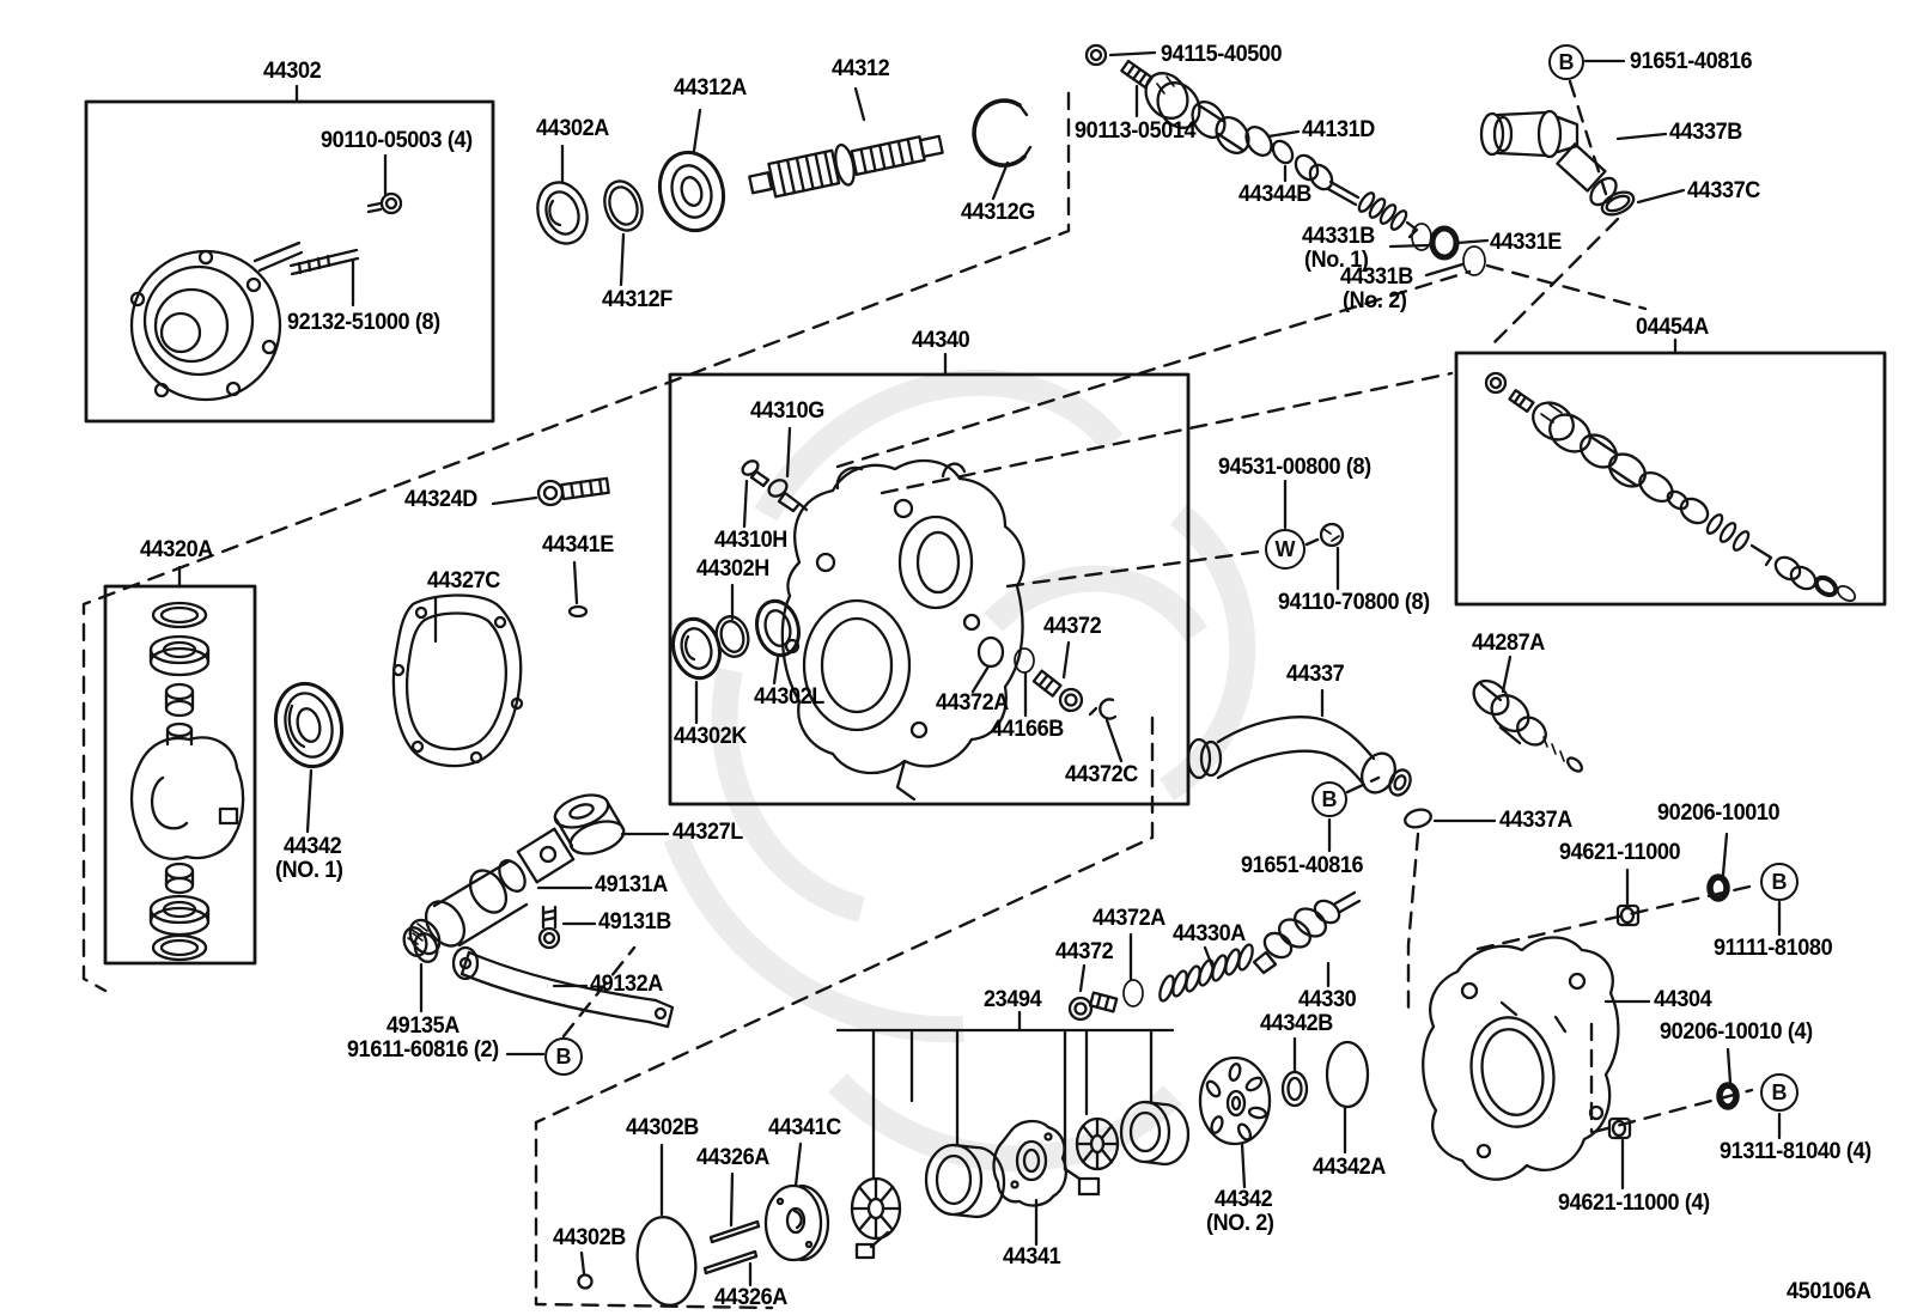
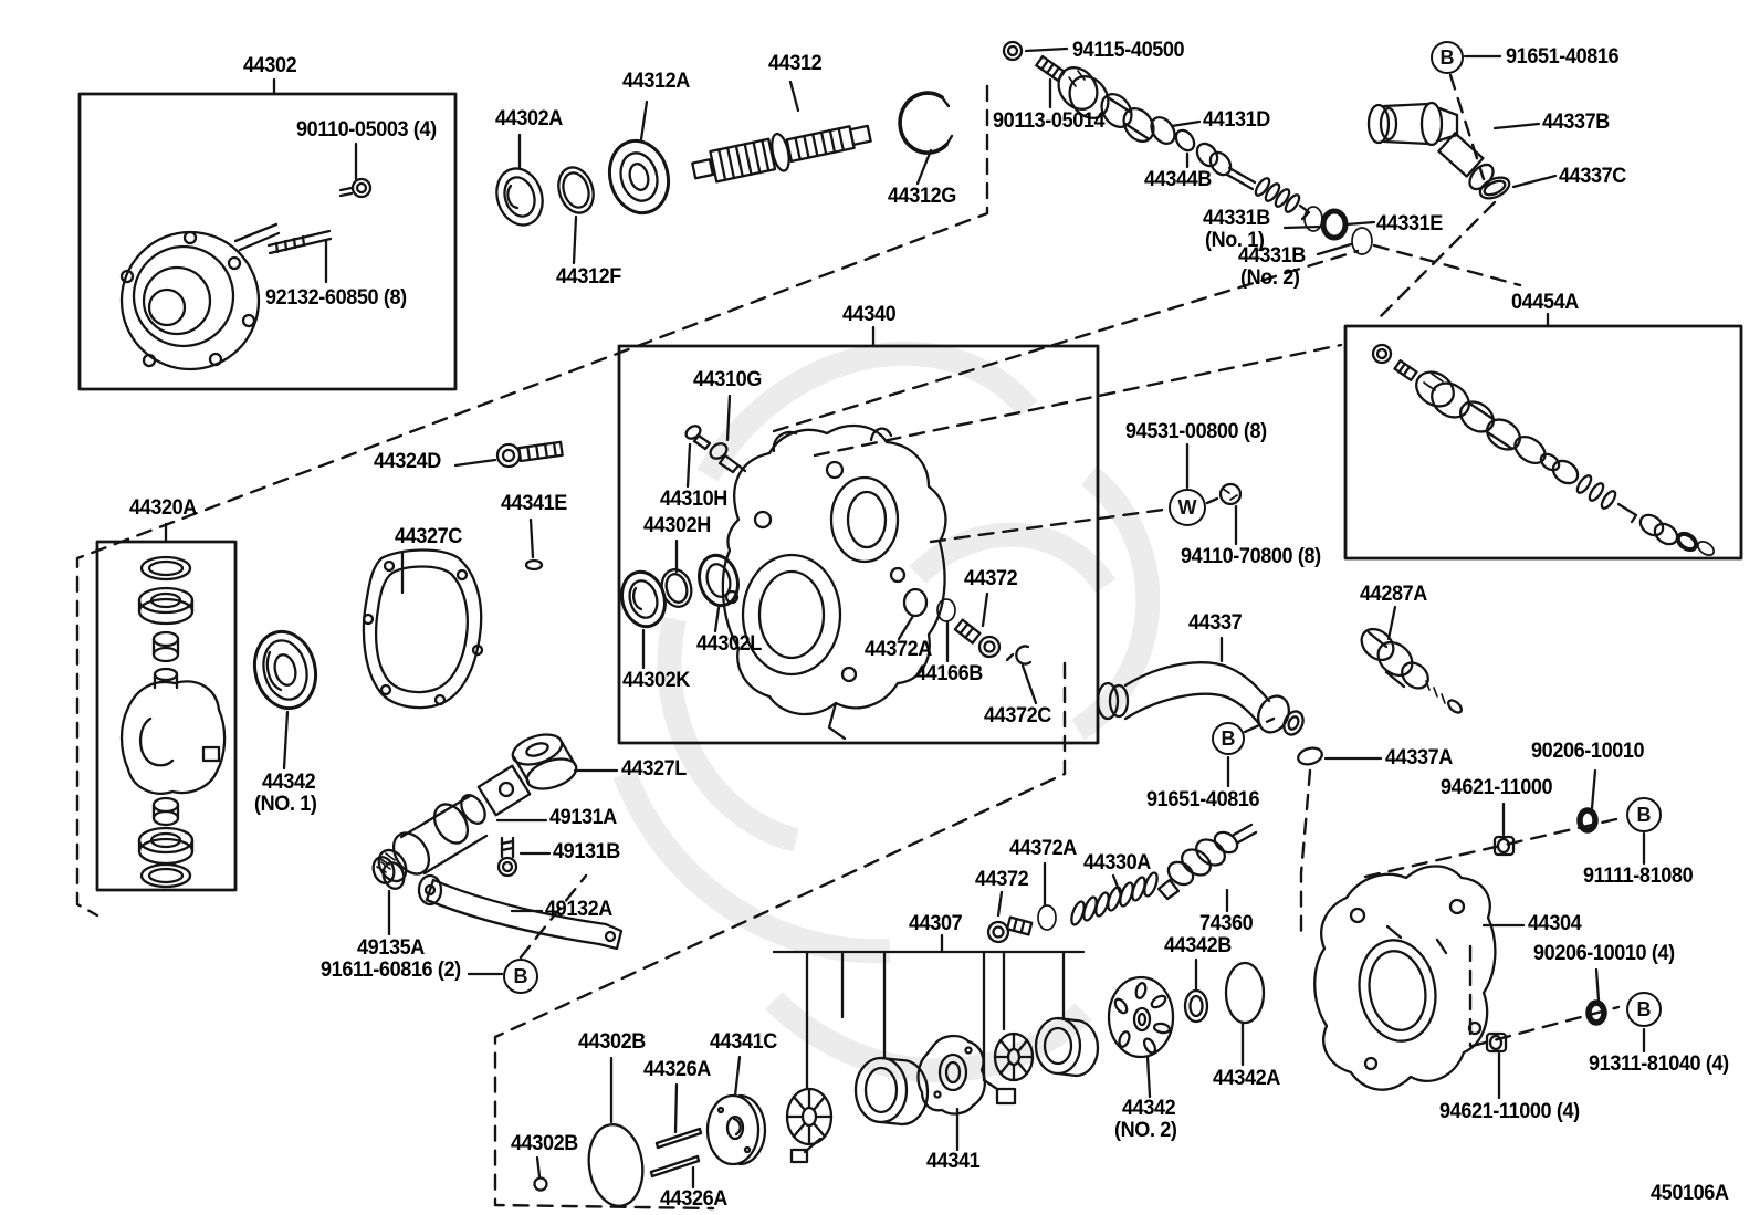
  44302
  90110-05003 (4)
- 92132-51000 (8)
+ 92132-60850 (8)
  44302A
  44312A
  44312
  44312G
  44312F
  94115-40500
  90113-05014
  44131D
  44344B
  44331B
  (No. 1)
  44331E
  44331B
  (No. 2)
  91651-40816
  44337B
  44337C
  04454A
  44340
  44310G
  44324D
  44341E
  44327C
  44320A
  44310H
  44302H
  44302L
  44302K
  44372
  44372A
  44166B
  44372C
  94531-00800 (8)
  94110-70800 (8)
  44287A
  44337
  91651-40816
  44337A
  90206-10010
  94621-11000
  91111-81080
  44372A
  44372
  44330A
- 44330
+ 74360
- 23494
+ 44307
  44304
  44342B
  90206-10010 (4)
  44342A
  91311-81040 (4)
  44342
  (NO. 2)
  94621-11000 (4)
  44302B
  44326A
  44341C
  44302B
  44326A
  44341
  49131A
  49131B
  49132A
  49135A
  91611-60816 (2)
  44342
  (NO. 1)
  44327L
  450106A
  B
  B
  B
  B
  B
  W
